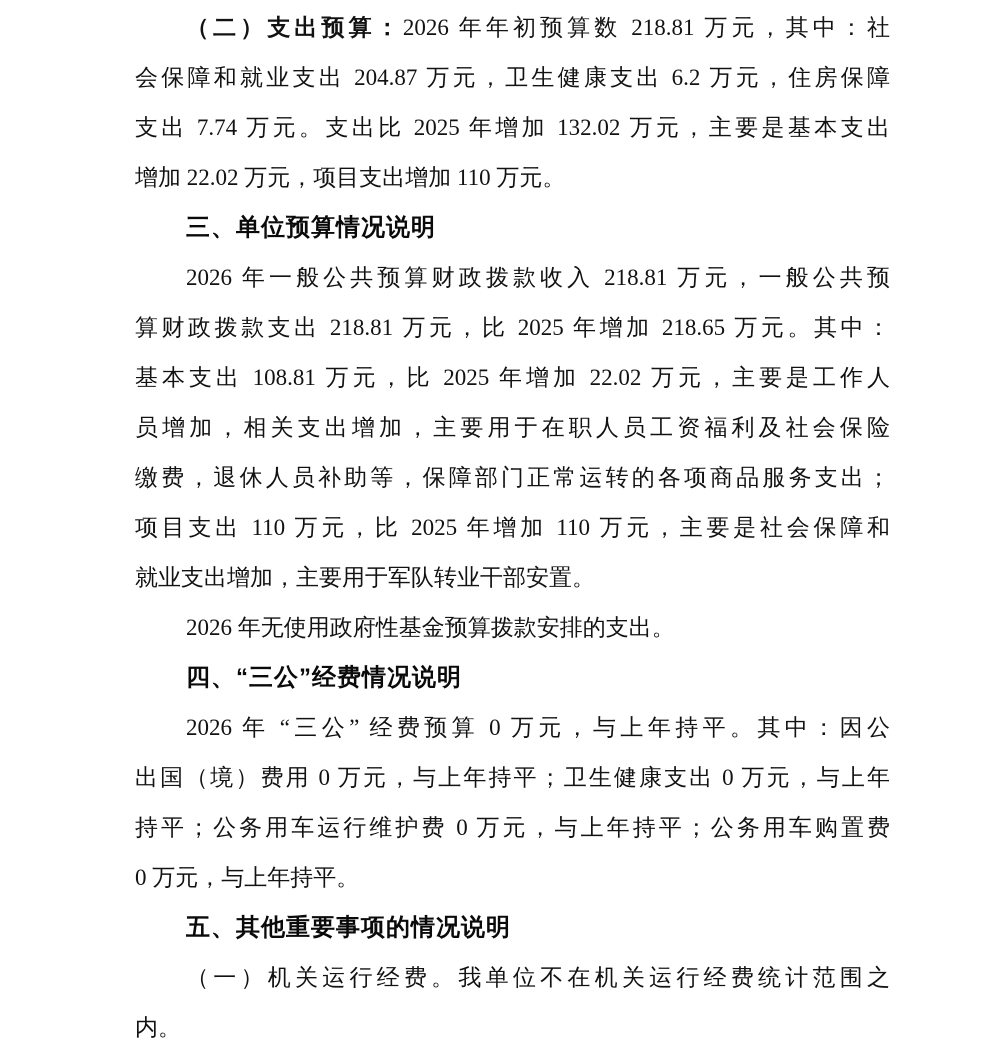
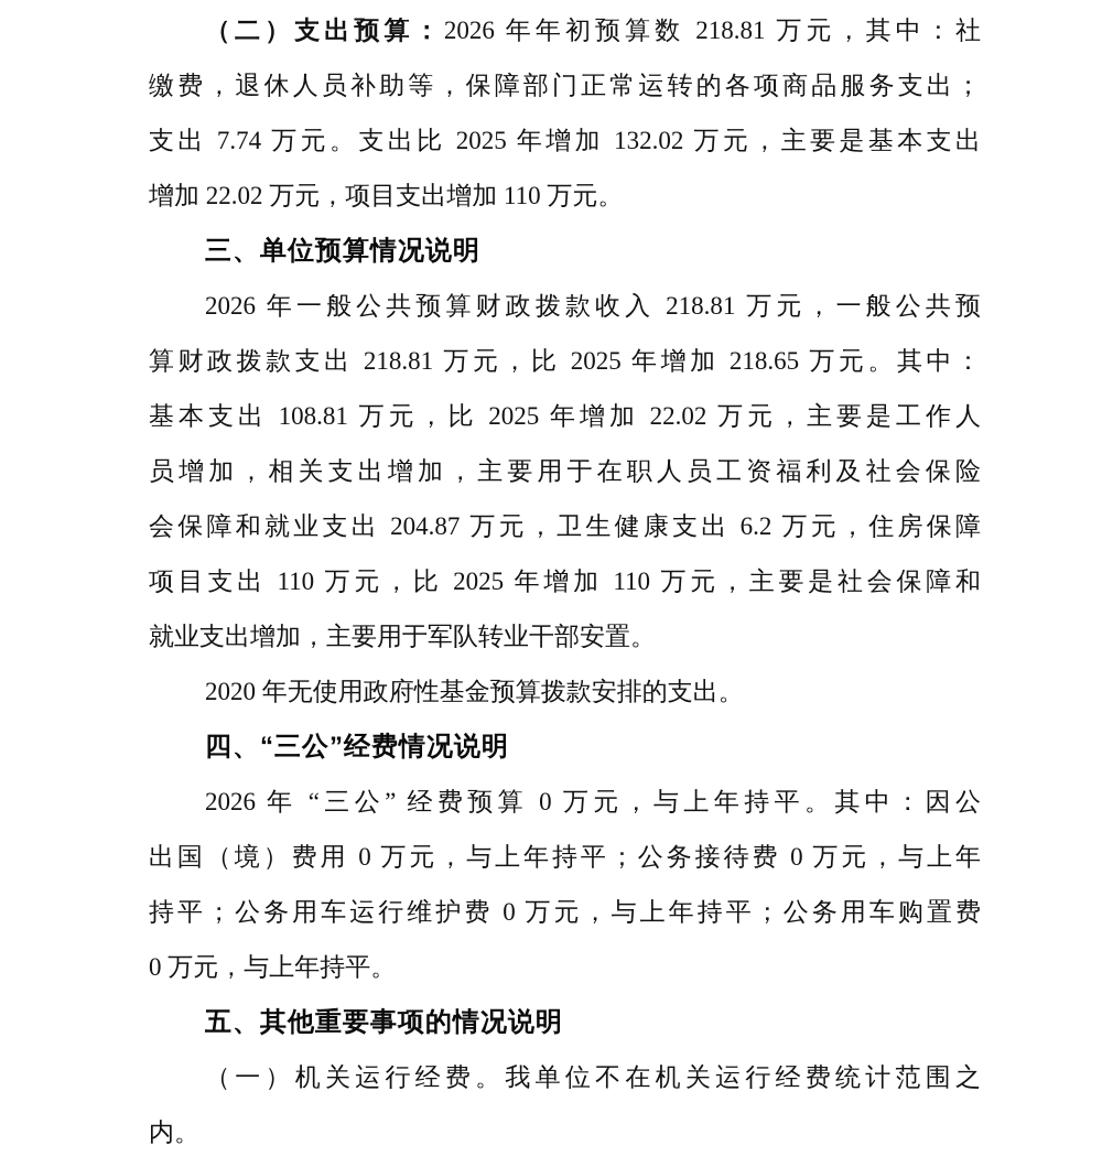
  （二）支出预算：2026 年年初预算数 218.81 万元，其中：社
- 会保障和就业支出 204.87 万元，卫生健康支出 6.2 万元，住房保障
+ 缴费，退休人员补助等，保障部门正常运转的各项商品服务支出；
  支出 7.74 万元。支出比 2025 年增加 132.02 万元，主要是基本支出
  增加 22.02 万元，项目支出增加 110 万元。
  三、单位预算情况说明
  2026 年一般公共预算财政拨款收入 218.81 万元，一般公共预
  算财政拨款支出 218.81 万元，比 2025 年增加 218.65 万元。其中：
  基本支出 108.81 万元，比 2025 年增加 22.02 万元，主要是工作人
  员增加，相关支出增加，主要用于在职人员工资福利及社会保险
- 缴费，退休人员补助等，保障部门正常运转的各项商品服务支出；
+ 会保障和就业支出 204.87 万元，卫生健康支出 6.2 万元，住房保障
  项目支出 110 万元，比 2025 年增加 110 万元，主要是社会保障和
  就业支出增加，主要用于军队转业干部安置。
- 2026 年无使用政府性基金预算拨款安排的支出。
+ 2020 年无使用政府性基金预算拨款安排的支出。
  四、“三公”经费情况说明
  2026 年 “三公” 经费预算 0 万元，与上年持平。其中：因公
- 出国（境）费用 0 万元，与上年持平；卫生健康支出 0 万元，与上年
+ 出国（境）费用 0 万元，与上年持平；公务接待费 0 万元，与上年
  持平；公务用车运行维护费 0 万元，与上年持平；公务用车购置费
  0 万元，与上年持平。
  五、其他重要事项的情况说明
  （一）机关运行经费。我单位不在机关运行经费统计范围之
  内。
